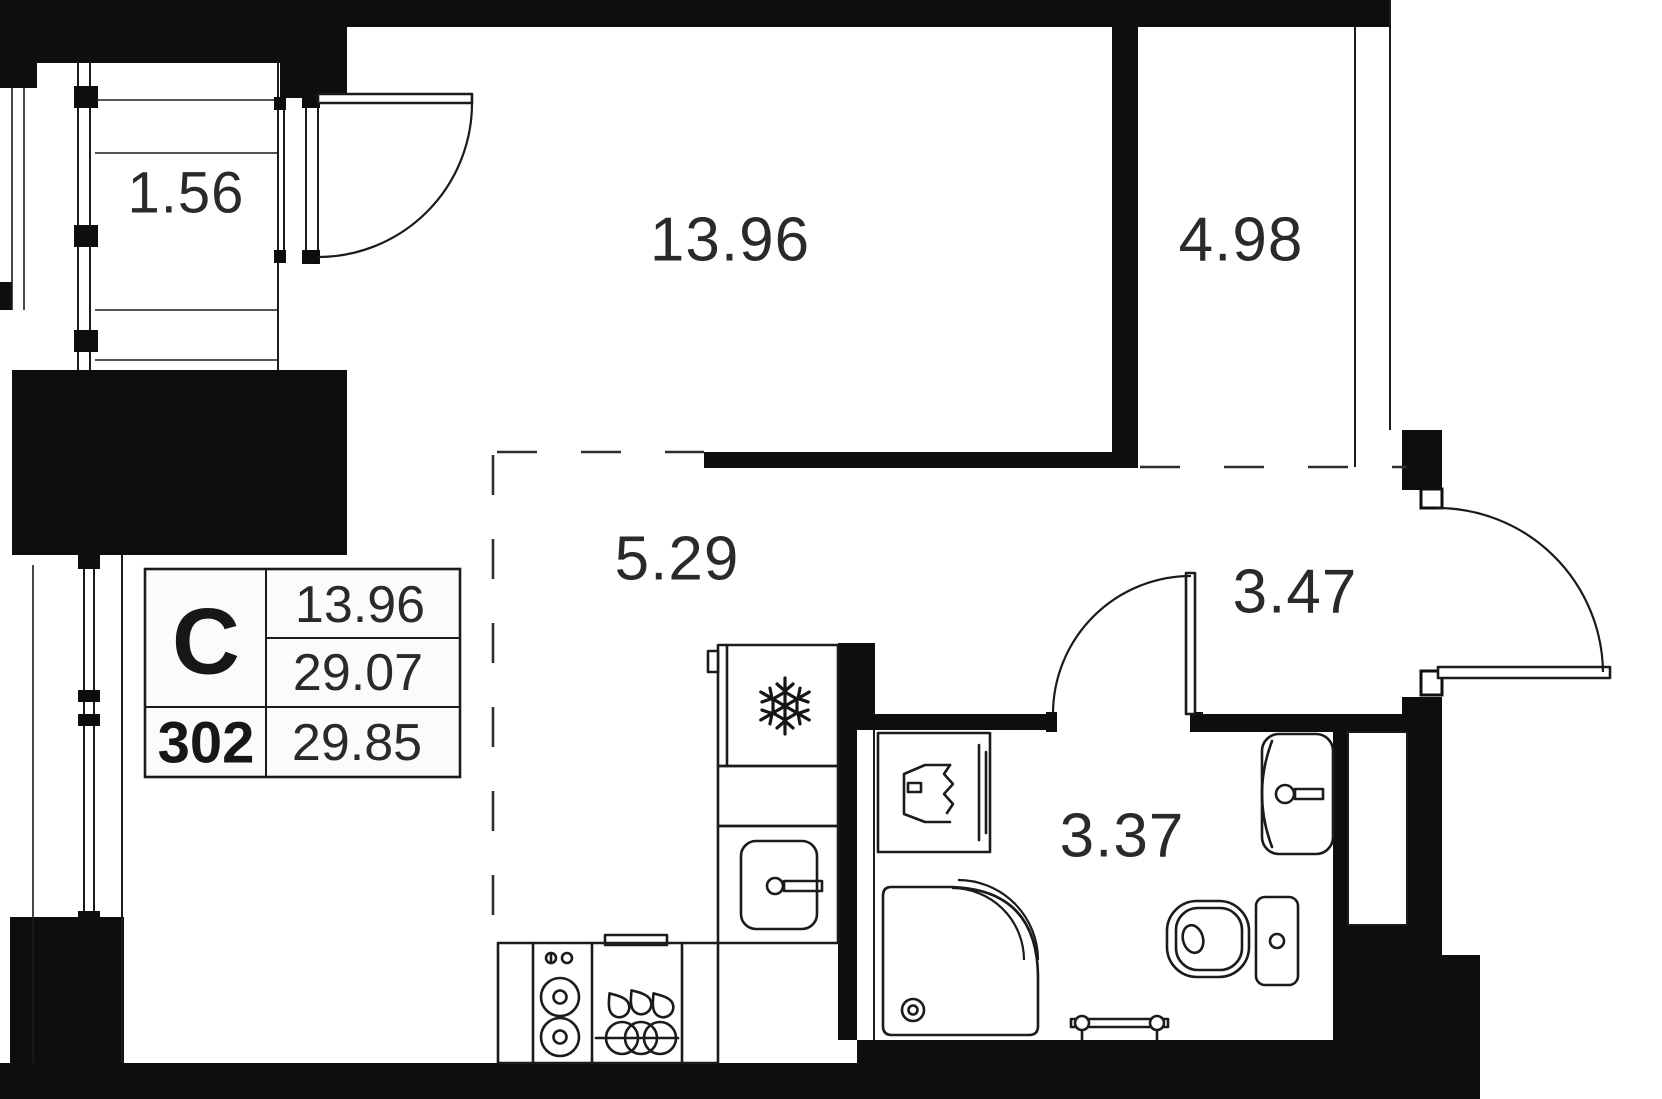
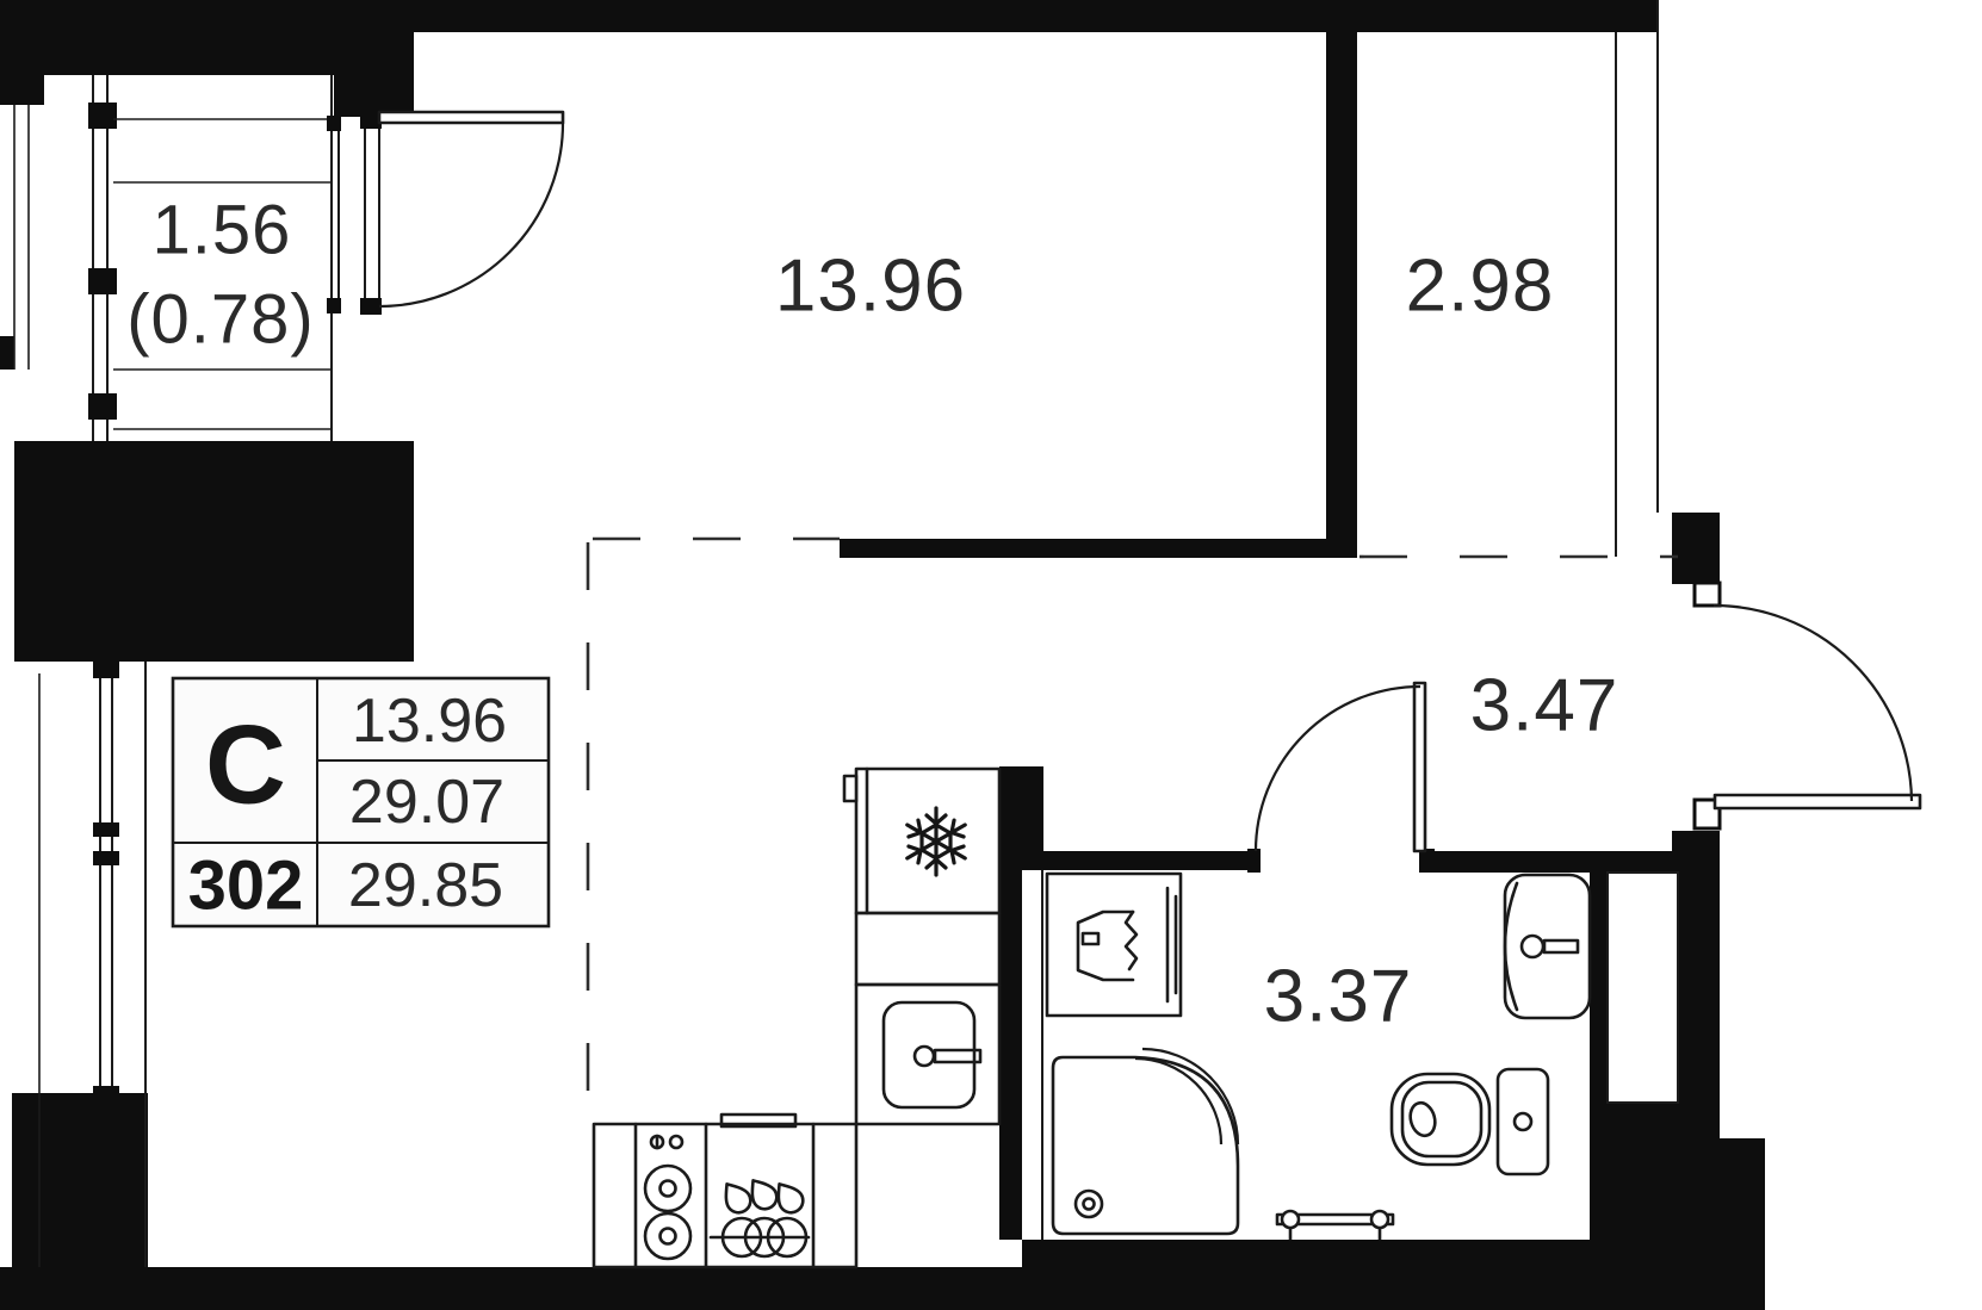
  13.96
- 4.98
+ 2.98
- 5.29
  3.47
  3.37
  1.56
+ (0.78)
  С
  13.96
  29.07
  302
  29.85
